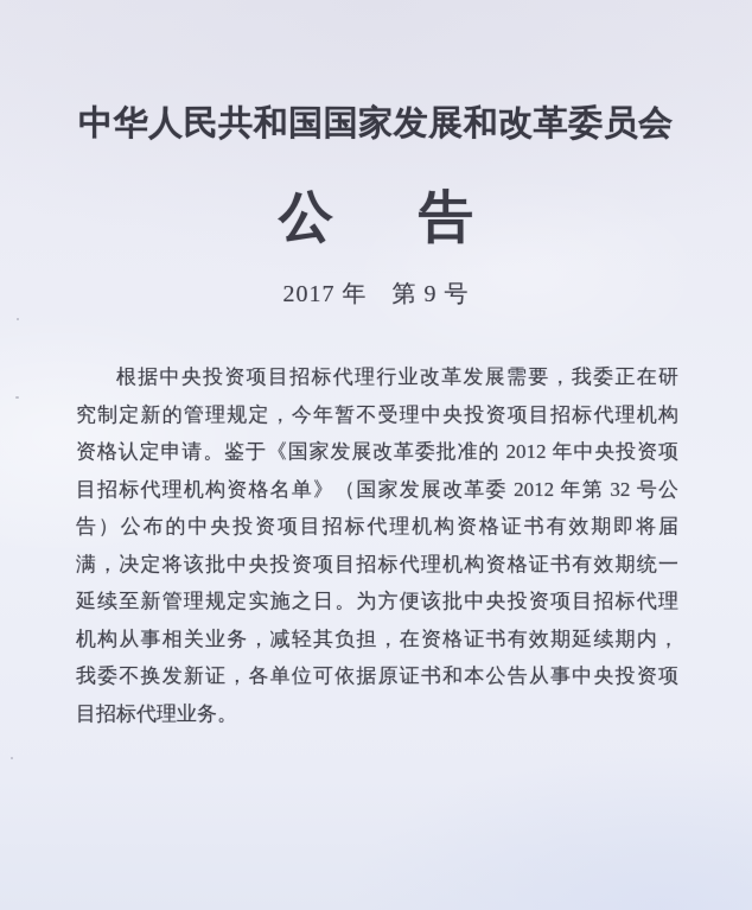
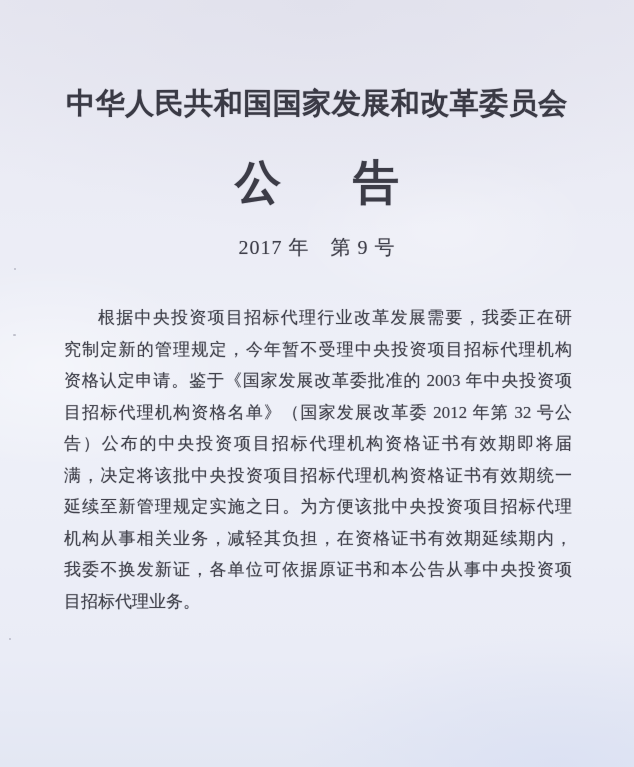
  中华人民共和国国家发展和改革委员会
  公
  告
  2017 年 第 9 号
  根据中央投资项目招标代理行业改革发展需要，我委正在研
  究制定新的管理规定，今年暂不受理中央投资项目招标代理机构
- 资格认定申请。鉴于《国家发展改革委批准的 2012 年中央投资项
+ 资格认定申请。鉴于《国家发展改革委批准的 2003 年中央投资项
  目招标代理机构资格名单》（国家发展改革委 2012 年第 32 号公
  告）公布的中央投资项目招标代理机构资格证书有效期即将届
  满，决定将该批中央投资项目招标代理机构资格证书有效期统一
  延续至新管理规定实施之日。为方便该批中央投资项目招标代理
  机构从事相关业务，减轻其负担，在资格证书有效期延续期内，
  我委不换发新证，各单位可依据原证书和本公告从事中央投资项
  目招标代理业务。
